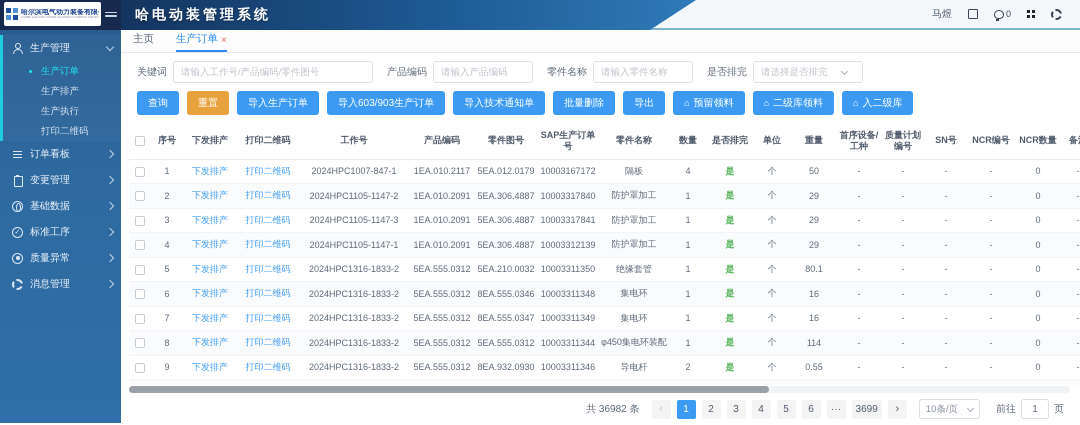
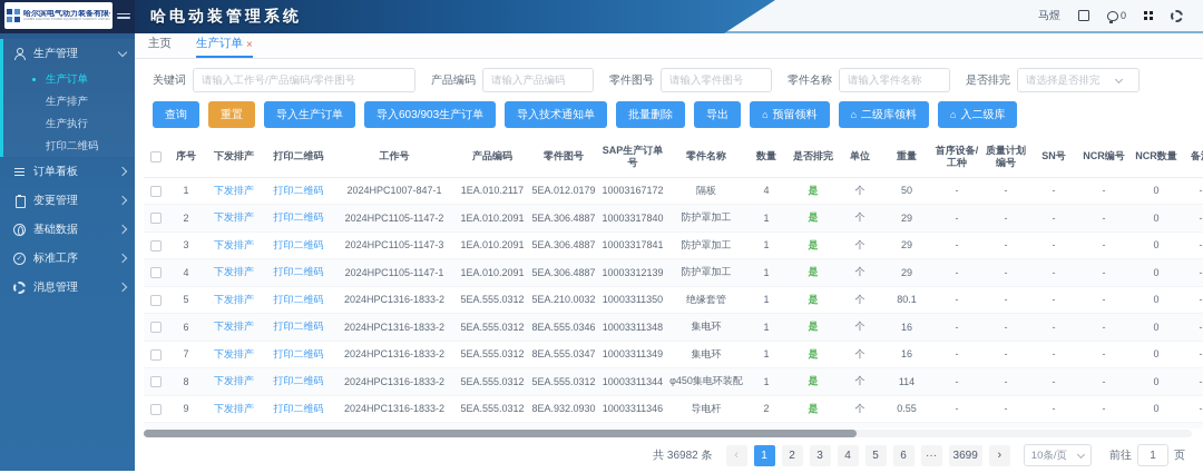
  哈电动装管理系统
  马煜
  0
  生产管理
  生产订单
  生产排产
  生产执行
  打印二维码
  订单看板
  变更管理
  基础数据
  标准工序
- 质量异常
  消息管理
  主页
  生产订单
  ×
  关键词
  请输入工作号/产品编码/零件图号
  产品编码
  请输入产品编码
+ 零件图号
+ 请输入零件图号
  零件名称
  请输入零件名称
  是否排完
  请选择是否排完
  查询
  重置
  导入生产订单
  导入603/903生产订单
  导入技术通知单
  批量删除
  导出
  ⌂
  预留领料
  ⌂
  二级库领料
  ⌂
  入二级库
  	序号	下发排产	打印二维码	工作号	产品编码	零件图号	SAP生产订单号	零件名称	数量	是否排完	单位	重量	首序设备/工种	质量计划编号	SN号	NCR编号	NCR数量	备
  	1	下发排产	打印二维码	2024HPC1007-847-1	1EA.010.2117	5EA.012.0179	10003167172	隔板	4	是	个	50	-	-	-	-	0	-
  	2	下发排产	打印二维码	2024HPC1105-1147-2	1EA.010.2091	5EA.306.4887	10003317840	防护罩加工	1	是	个	29	-	-	-	-	0	-
  	3	下发排产	打印二维码	2024HPC1105-1147-3	1EA.010.2091	5EA.306.4887	10003317841	防护罩加工	1	是	个	29	-	-	-	-	0	-
  	4	下发排产	打印二维码	2024HPC1105-1147-1	1EA.010.2091	5EA.306.4887	10003312139	防护罩加工	1	是	个	29	-	-	-	-	0	-
  	5	下发排产	打印二维码	2024HPC1316-1833-2	5EA.555.0312	5EA.210.0032	10003311350	绝缘套管	1	是	个	80.1	-	-	-	-	0	-
  	6	下发排产	打印二维码	2024HPC1316-1833-2	5EA.555.0312	8EA.555.0346	10003311348	集电环	1	是	个	16	-	-	-	-	0	-
  	7	下发排产	打印二维码	2024HPC1316-1833-2	5EA.555.0312	8EA.555.0347	10003311349	集电环	1	是	个	16	-	-	-	-	0	-
  	8	下发排产	打印二维码	2024HPC1316-1833-2	5EA.555.0312	5EA.555.0312	10003311344	φ450集电环装配	1	是	个	114	-	-	-	-	0	-
  	9	下发排产	打印二维码	2024HPC1316-1833-2	5EA.555.0312	8EA.932.0930	10003311346	导电杆	2	是	个	0.55	-	-	-	-	0	-
  共 36982 条
  ‹
  1
  2
  3
  4
  5
  6
  ···
  3699
  ›
  10条/页
  前往
  1
  页
